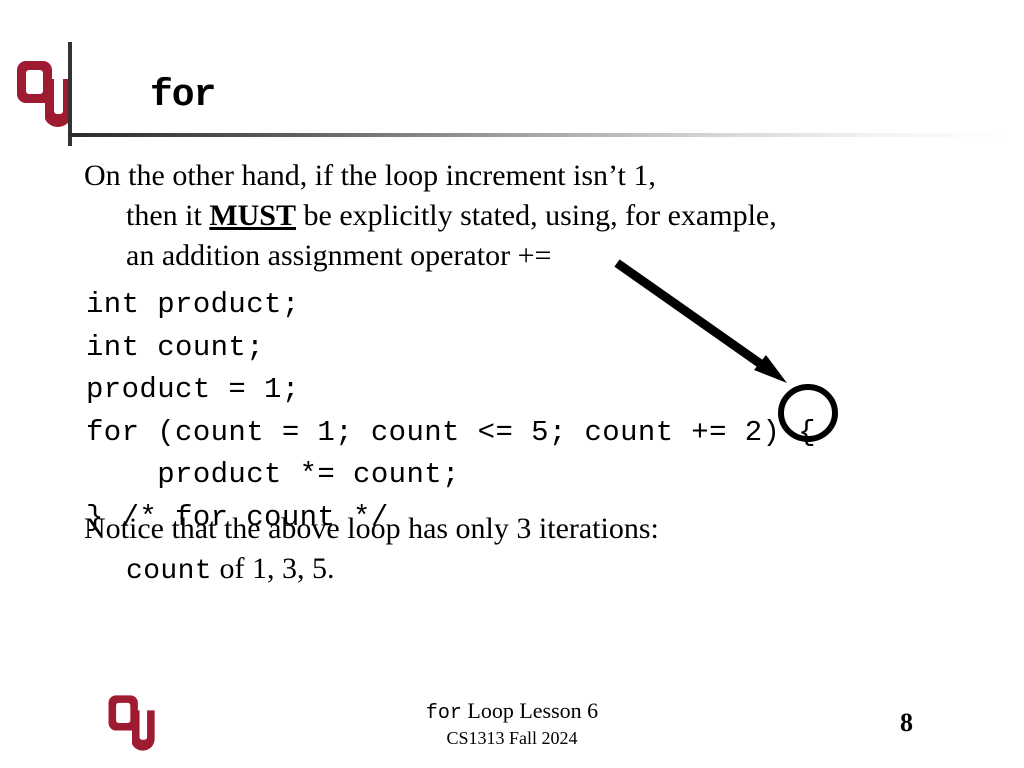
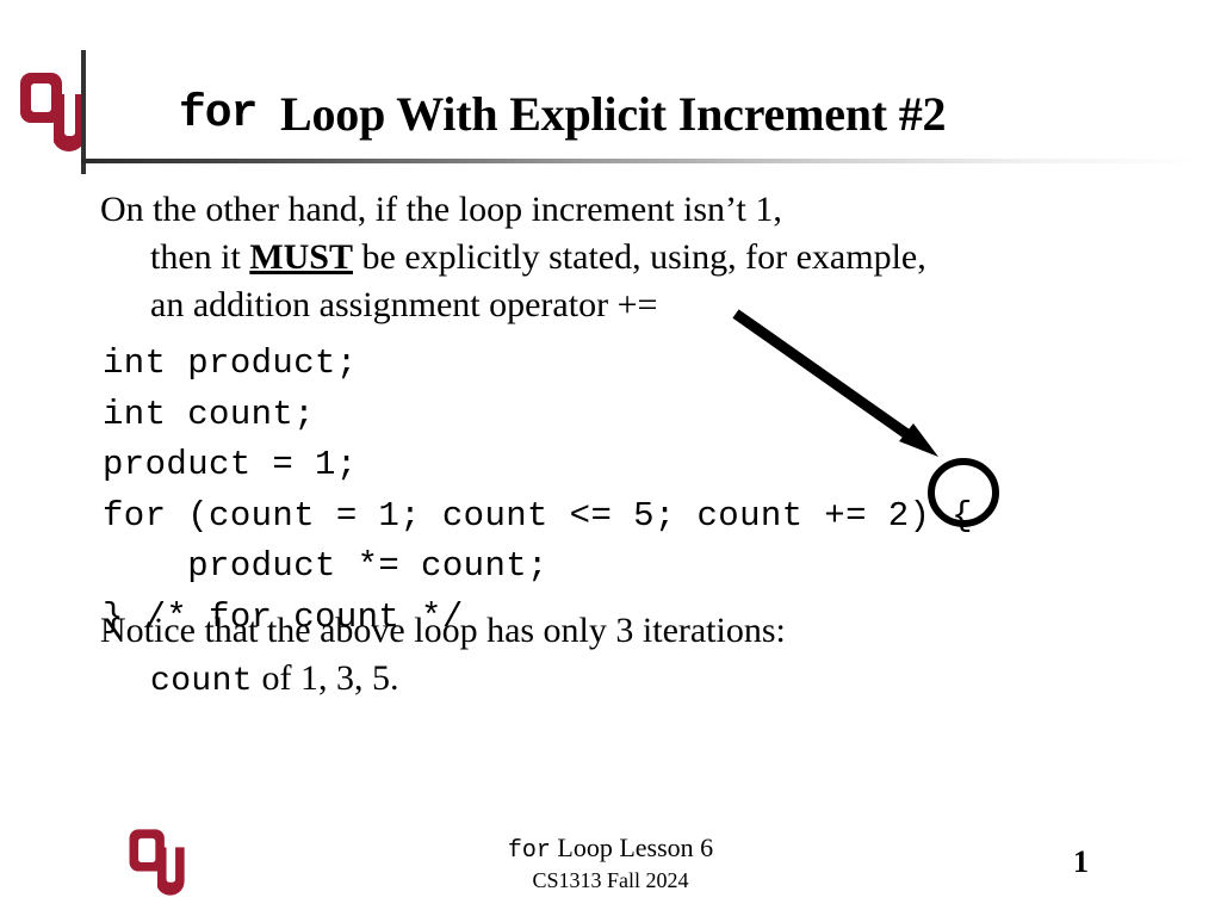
  for
+ Loop With Explicit Increment #2
  On the other hand, if the loop increment isn’t 1,
  then it MUST be explicitly stated, using, for example,
  an addition assignment operator +=
  int product;
  int count;
  product = 1;
  for (count = 1; count <= 5; count += 2) {
  product *= count;
  } /* for count */
  Notice that the above loop has only 3 iterations:
  count of 1, 3, 5.
  for Loop Lesson 6
  CS1313 Fall 2024
- 8
+ 1
